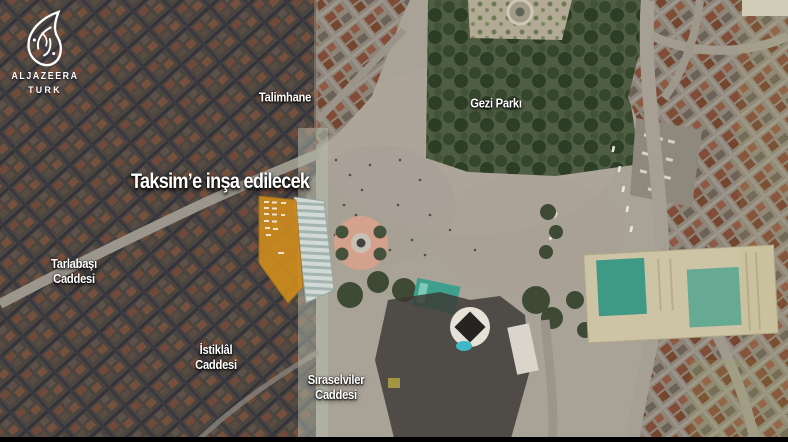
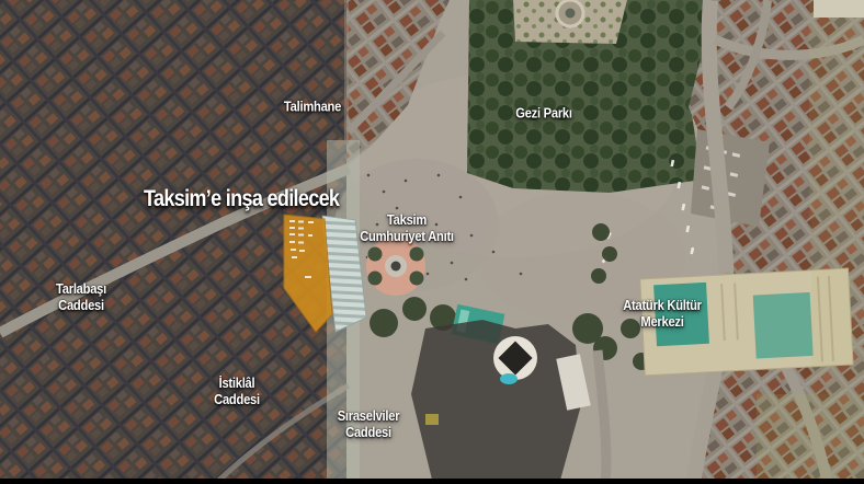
- ALJAZEERA
- TURK
  Taksim’e inşa edilecek
  Talimhane
  Gezi Parkı
+ Taksim
+ Cumhuriyet Anıtı
+ Atatürk Kültür
+ Merkezi
  Tarlabaşı
  Caddesi
  İstiklâl
  Caddesi
  Sıraselviler
  Caddesi
